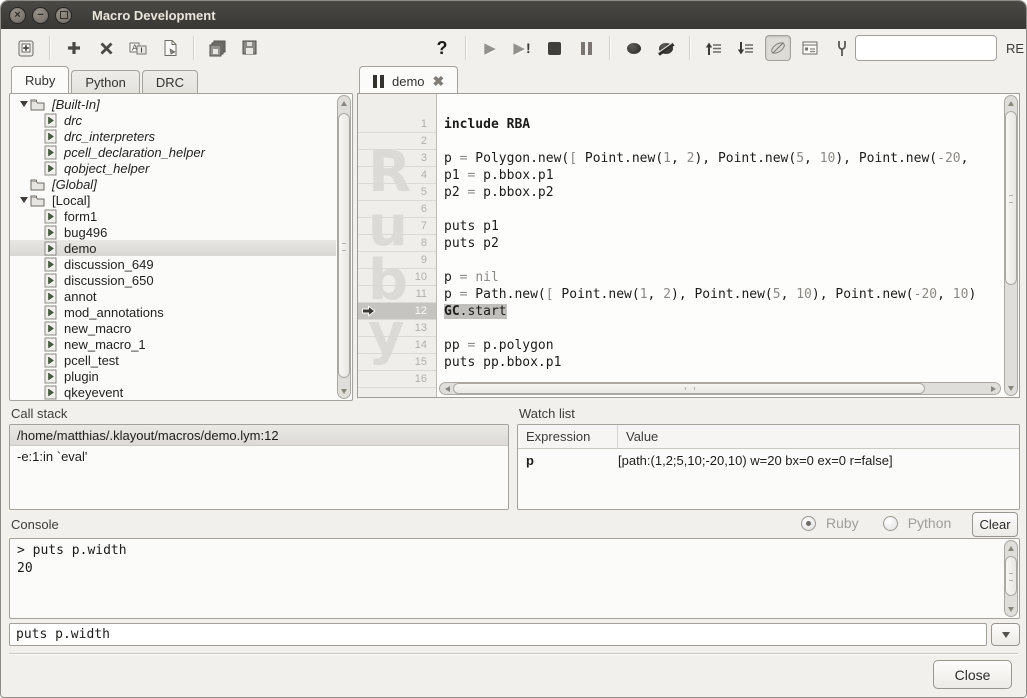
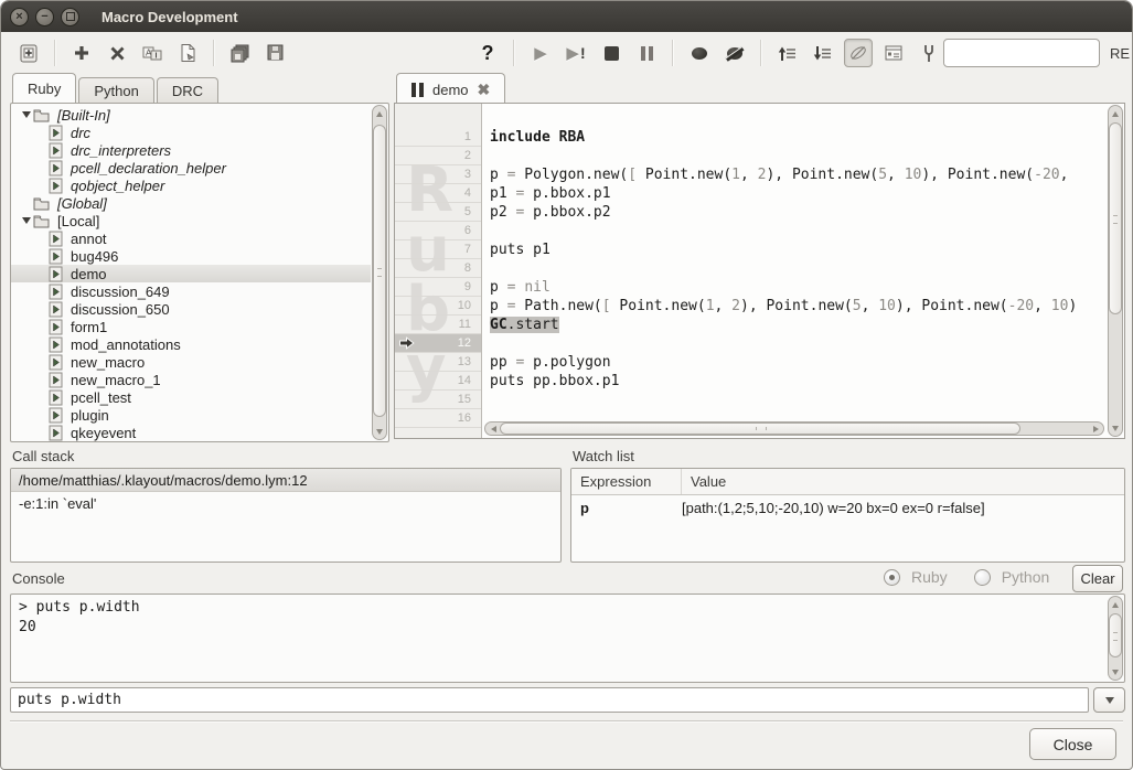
  ×
  −
  Macro Development
  A
  ?
  ▶
  ▶
  !
  RE
  Ruby
  Python
  DRC
  [Built-In]
  drc
  drc_interpreters
  pcell_declaration_helper
  qobject_helper
  [Global]
  [Local]
- form1
+ annot
  bug496
  demo
  discussion_649
  discussion_650
- annot
+ form1
  mod_annotations
  new_macro
  new_macro_1
  pcell_test
  plugin
  qkeyevent
  demo
  ✖
  1
  2
  3
  4
  5
  6
  7
  8
  9
  10
  11
  12
  13
  14
  15
  16
  include RBA
  p = Polygon.new([ Point.new(1, 2), Point.new(5, 10), Point.new(-20,
  p1 = p.bbox.p1
  p2 = p.bbox.p2
  puts p1
- puts p2
  p = nil
  p = Path.new([ Point.new(1, 2), Point.new(5, 10), Point.new(-20, 10)
  GC.start
  pp = p.polygon
  puts pp.bbox.p1
  Call stack
  /home/matthias/.klayout/macros/demo.lym:12
  -e:1:in `eval'
  Watch list
  Expression
  Value
  p
  [path:(1,2;5,10;-20,10) w=20 bx=0 ex=0 r=false]
  Console
  Ruby
  Python
  Clear
  > puts p.width
  20
  puts p.width
  Close
